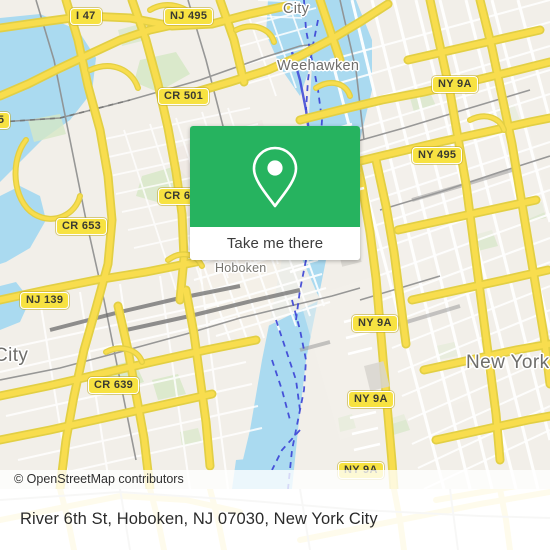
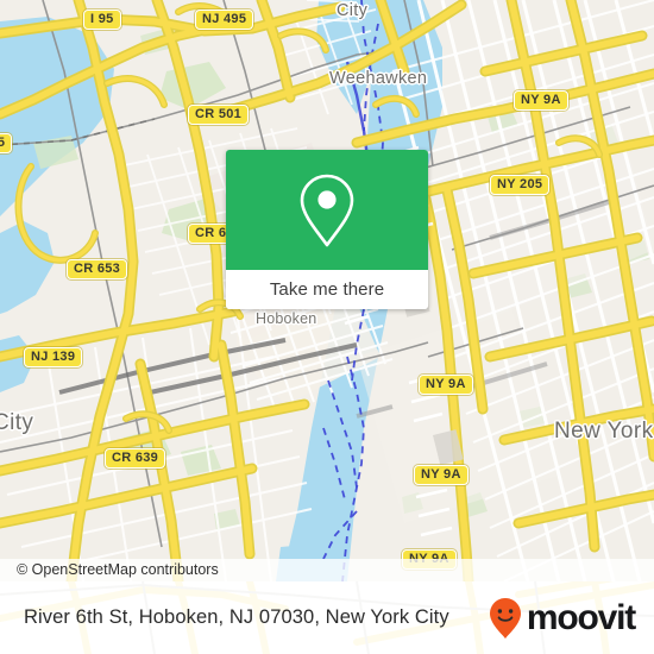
- I 47
+ I 95
  NJ 495
  CR 501
  NY 9A
- NY 495
+ NY 205
  CR 653
  CR 6
  NJ 139
  NY 9A
  CR 639
  NY 9A
  NY 9A
  City
  Weehawken
  Hoboken
  New York
  City
  © OpenStreetMap contributors
  Take me there
  River 6th St, Hoboken, NJ 07030, New York City
+ moovit
